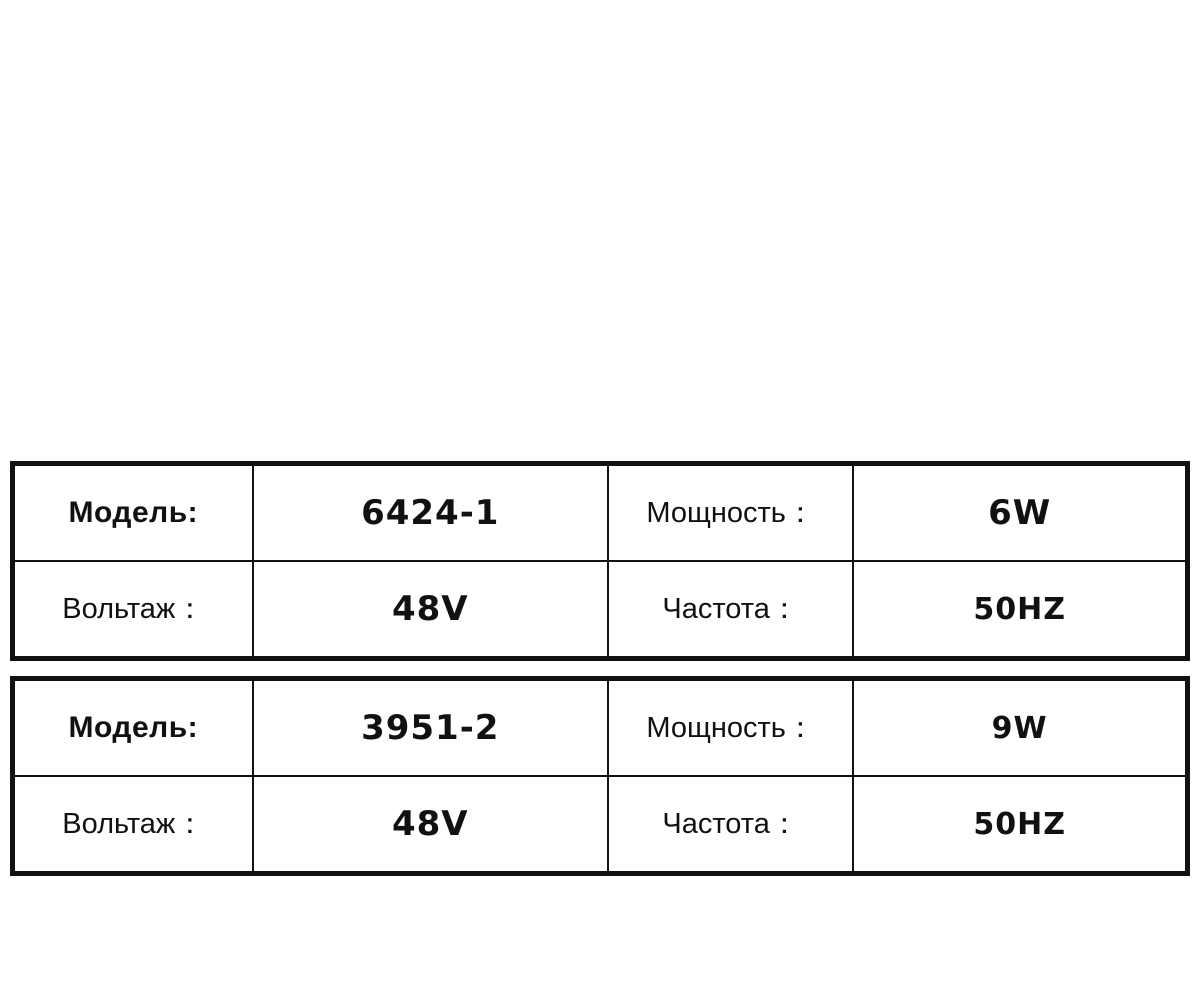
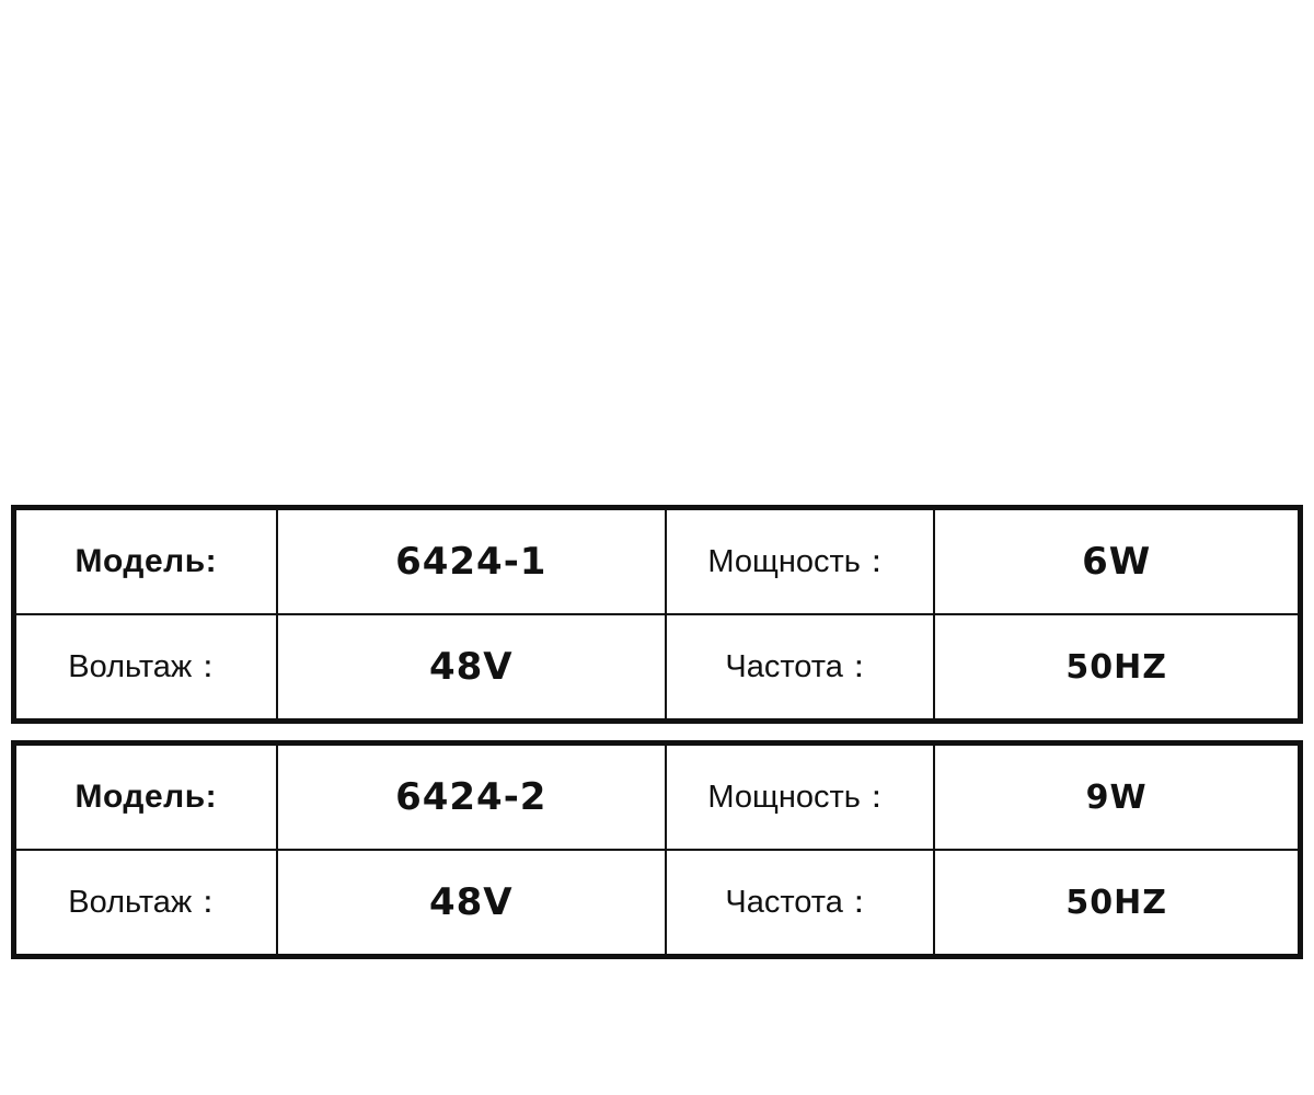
  Модель:	6424-1	Мощность：	6W
  Вольтаж：	48V	Частота：	50HZ
- Модель:	3951-2	Мощность：	9W
+ Модель:	6424-2	Мощность：	9W
  Вольтаж：	48V	Частота：	50HZ
